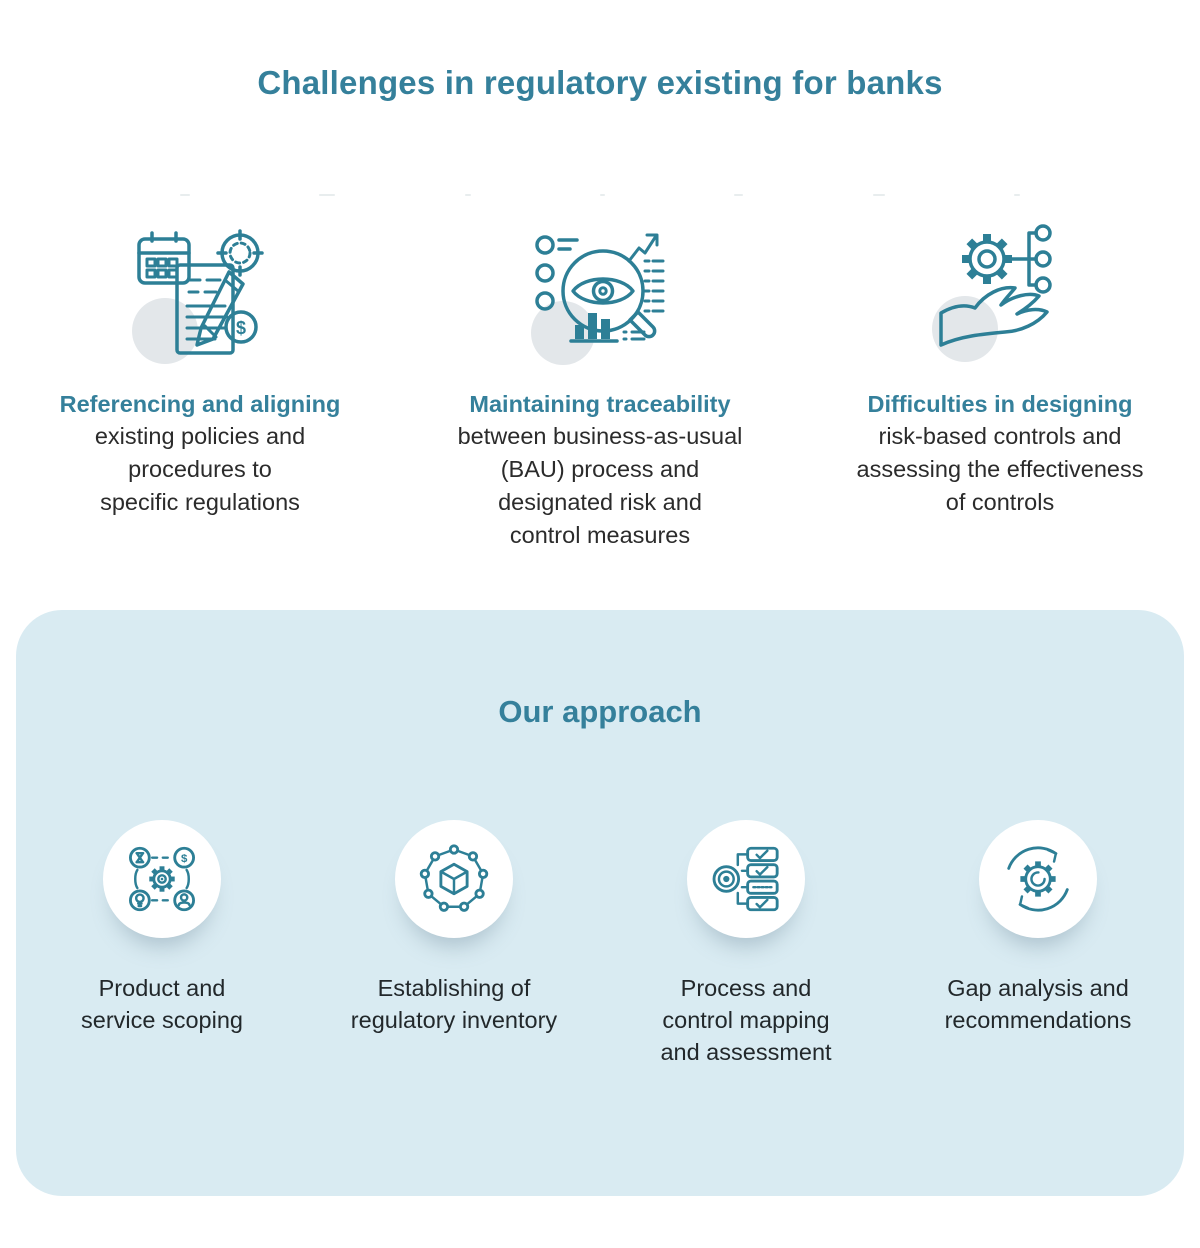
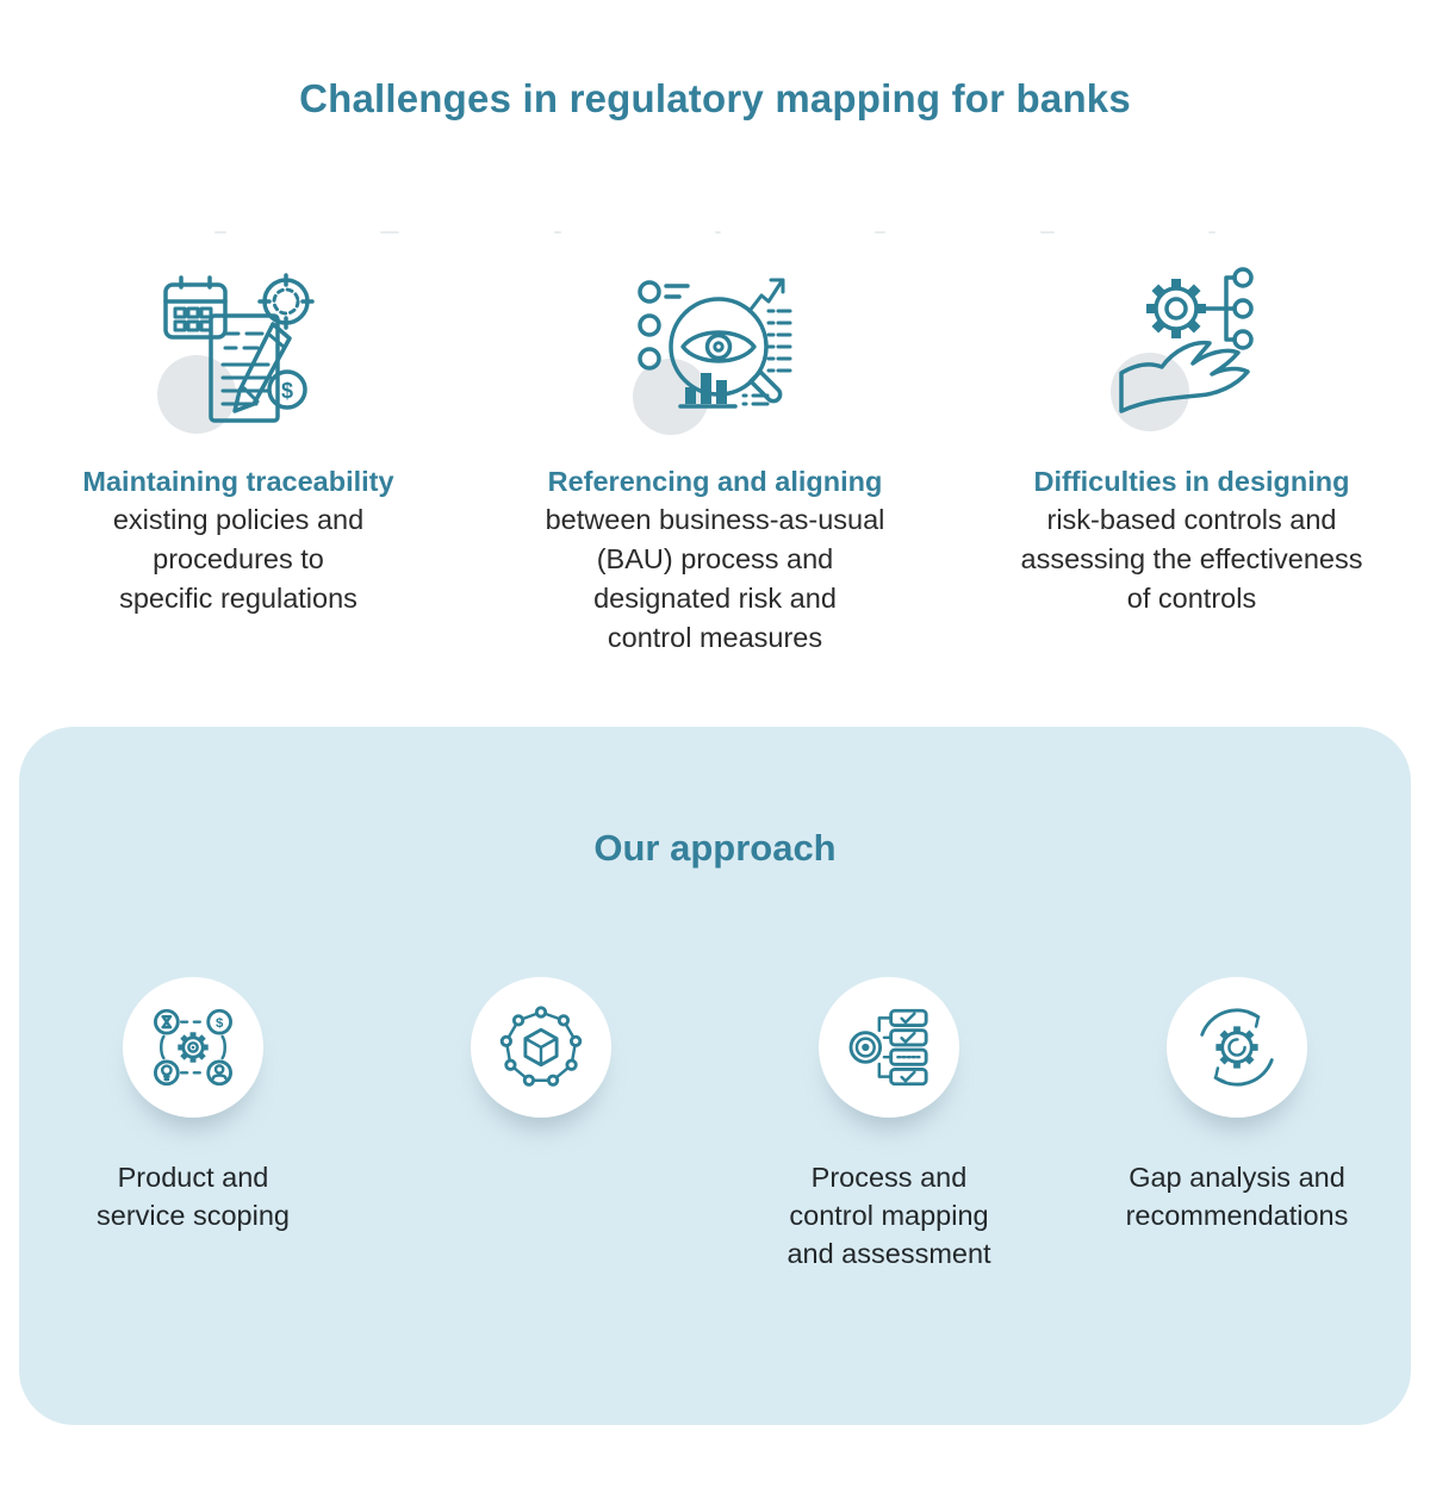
- Challenges in regulatory existing for banks
+ Challenges in regulatory mapping for banks
  $
- Referencing and aligning
+ Maintaining traceability
  existing policies and
  procedures to
  specific regulations
- Maintaining traceability
+ Referencing and aligning
  between business-as-usual
  (BAU) process and
  designated risk and
  control measures
  Difficulties in designing
  risk-based controls and
  assessing the effectiveness
  of controls
  Our approach
  $
  Product and
  service scoping
- Establishing of
- regulatory inventory
  Process and
  control mapping
  and assessment
  Gap analysis and
  recommendations
